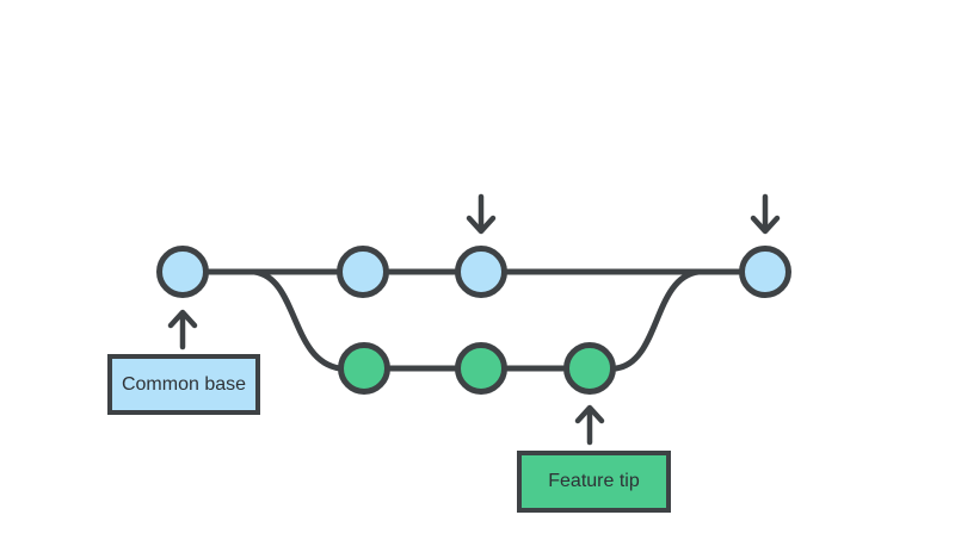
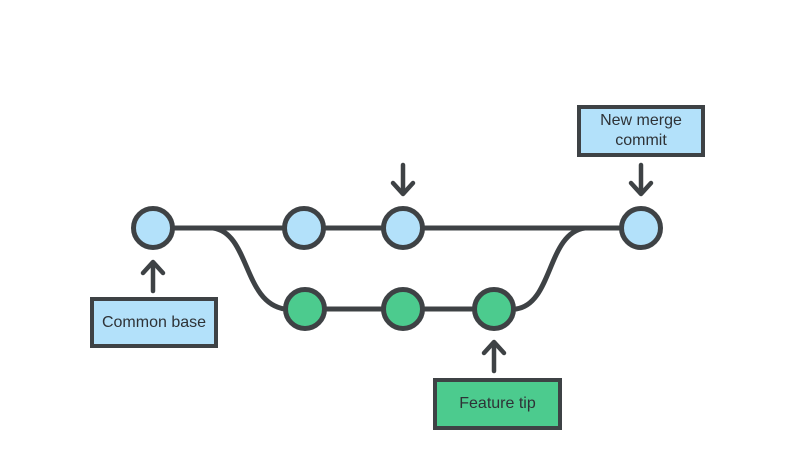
+ New merge commit
  Common base
  Feature tip
